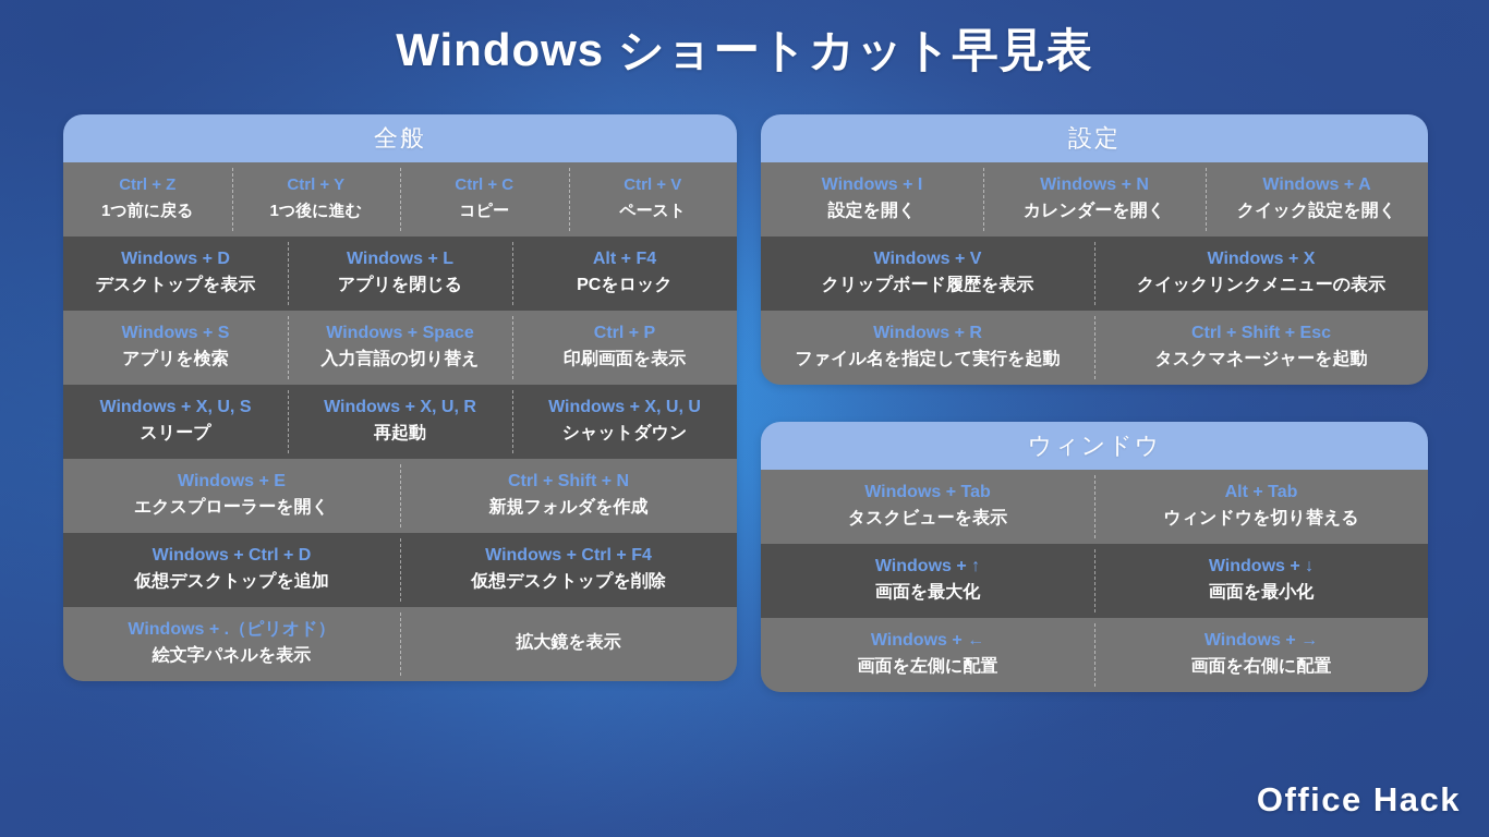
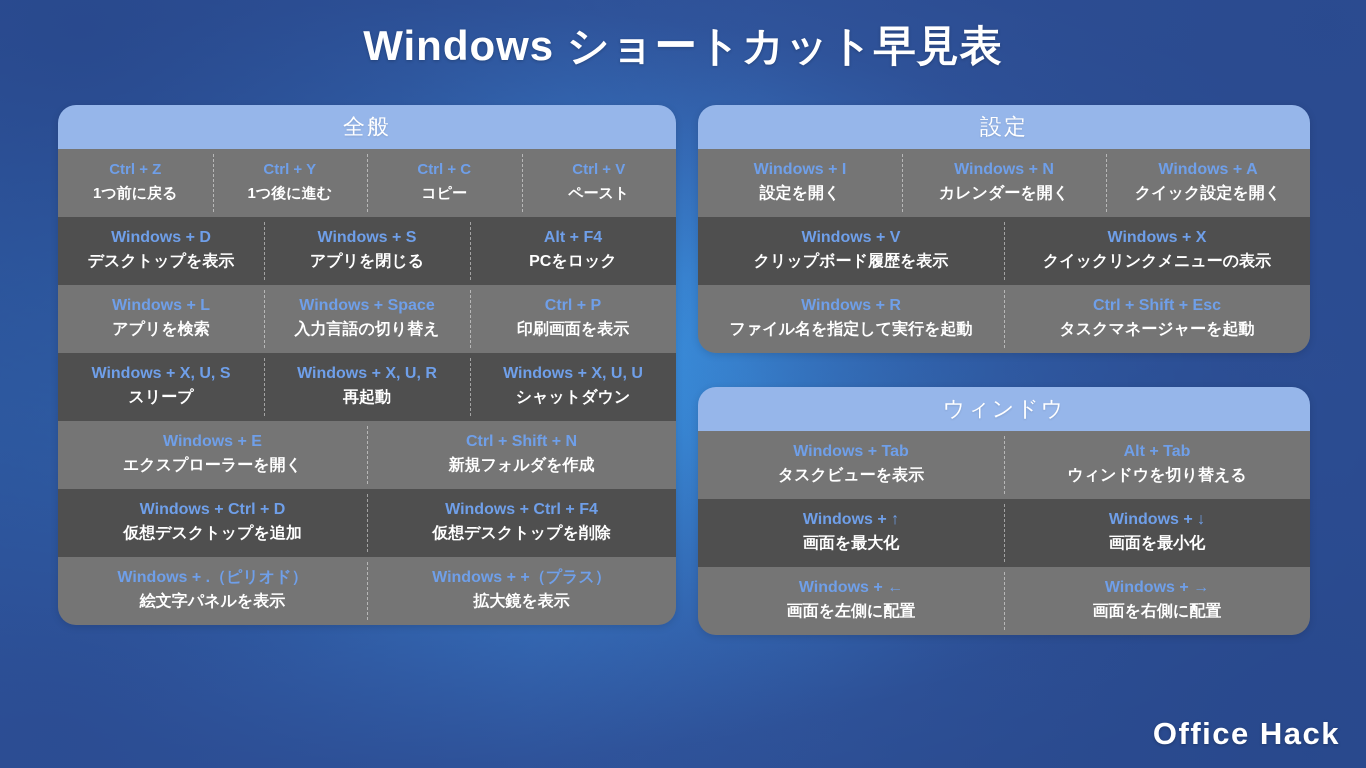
  Windows ショートカット早見表
  全般
  Ctrl + Z
  1つ前に戻る
  Ctrl + Y
  1つ後に進む
  Ctrl + C
  コピー
  Ctrl + V
  ペースト
  Windows + D
  デスクトップを表示
- Windows + L
+ Windows + S
  アプリを閉じる
  Alt + F4
  PCをロック
- Windows + S
+ Windows + L
  アプリを検索
  Windows + Space
  入力言語の切り替え
  Ctrl + P
  印刷画面を表示
  Windows + X, U, S
  スリープ
  Windows + X, U, R
  再起動
  Windows + X, U, U
  シャットダウン
  Windows + E
  エクスプローラーを開く
  Ctrl + Shift + N
  新規フォルダを作成
  Windows + Ctrl + D
  仮想デスクトップを追加
  Windows + Ctrl + F4
  仮想デスクトップを削除
  Windows + .（ピリオド）
  絵文字パネルを表示
+ Windows + +（プラス）
  拡大鏡を表示
  設定
  Windows + I
  設定を開く
  Windows + N
  カレンダーを開く
  Windows + A
  クイック設定を開く
  Windows + V
  クリップボード履歴を表示
  Windows + X
  クイックリンクメニューの表示
  Windows + R
  ファイル名を指定して実行を起動
  Ctrl + Shift + Esc
  タスクマネージャーを起動
  ウィンドウ
  Windows + Tab
  タスクビューを表示
  Alt + Tab
  ウィンドウを切り替える
  Windows + ↑
  画面を最大化
  Windows + ↓
  画面を最小化
  Windows + ←
  画面を左側に配置
  Windows + →
  画面を右側に配置
  Office Hack
